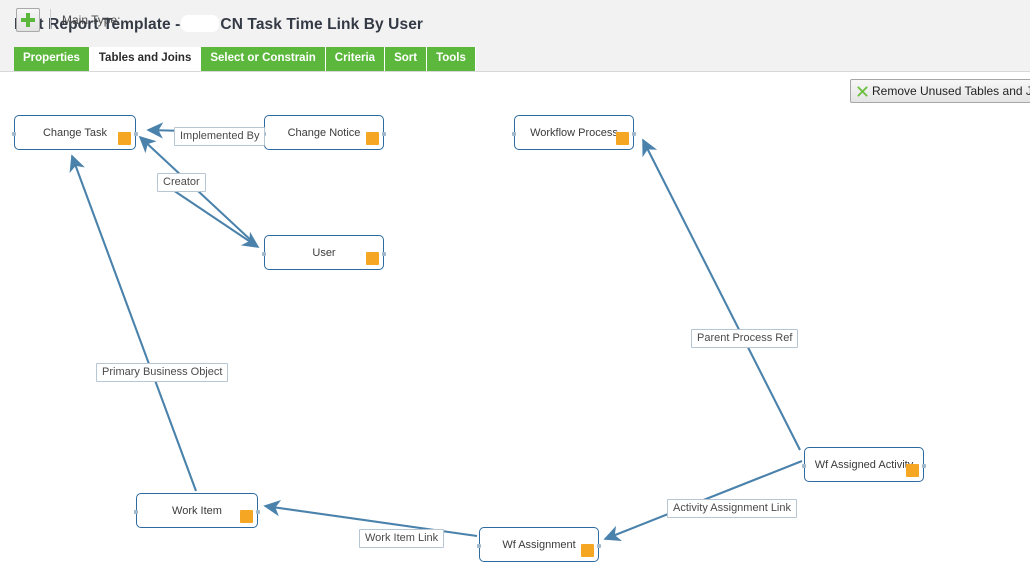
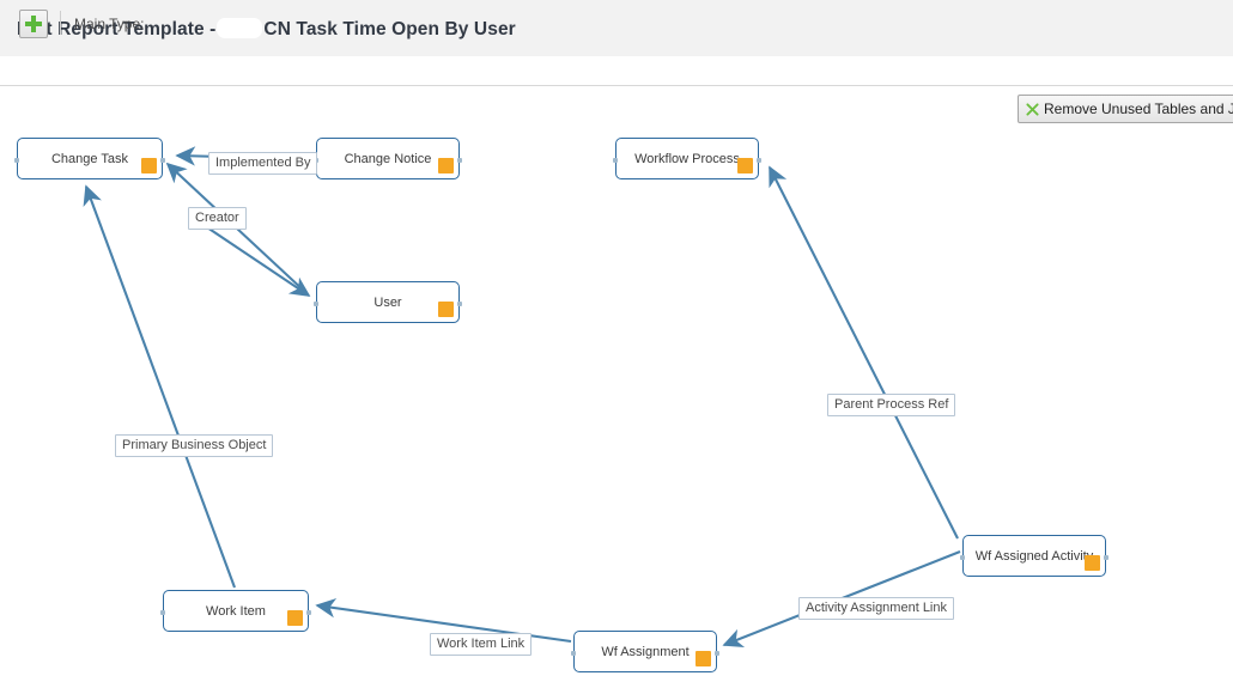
- t Report Template - CN Task Time Link By User
+ t Report Template - CN Task Time Open By User
- Properties
- Tables and Joins
- Select or Constrain
- Criteria
- Sort
- Tools
  Main Type:
  Remove Unused Tables and J
  Change Task
  Change Notice
  Workflow Proces
  User
  Wf Assigned Activi
  Work Item
  Wf Assignment
  Implemented By
  Creator
  Primary Business Object
  Parent Process Ref
  Activity Assignment Link
  Work Item Link
